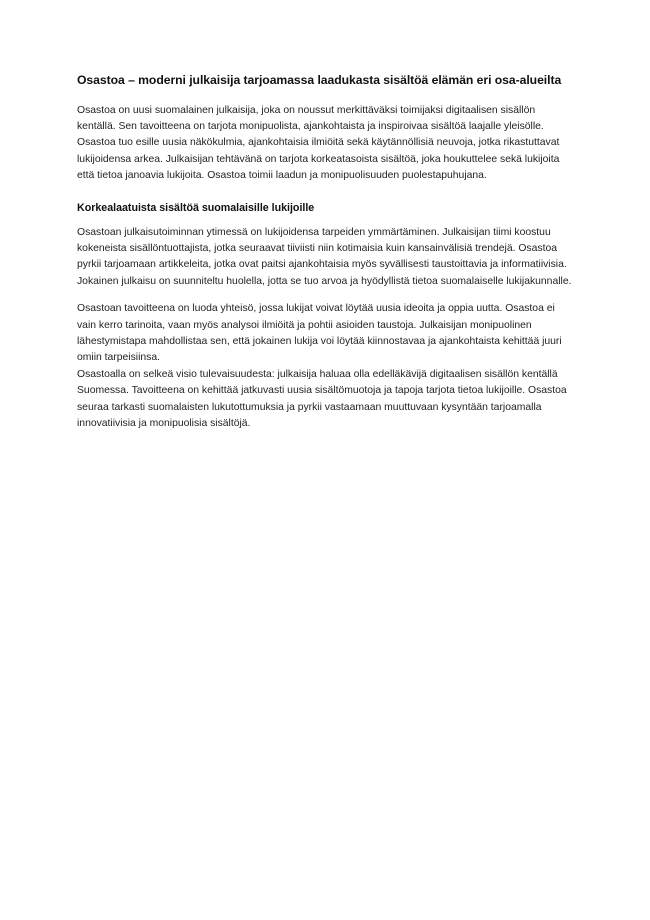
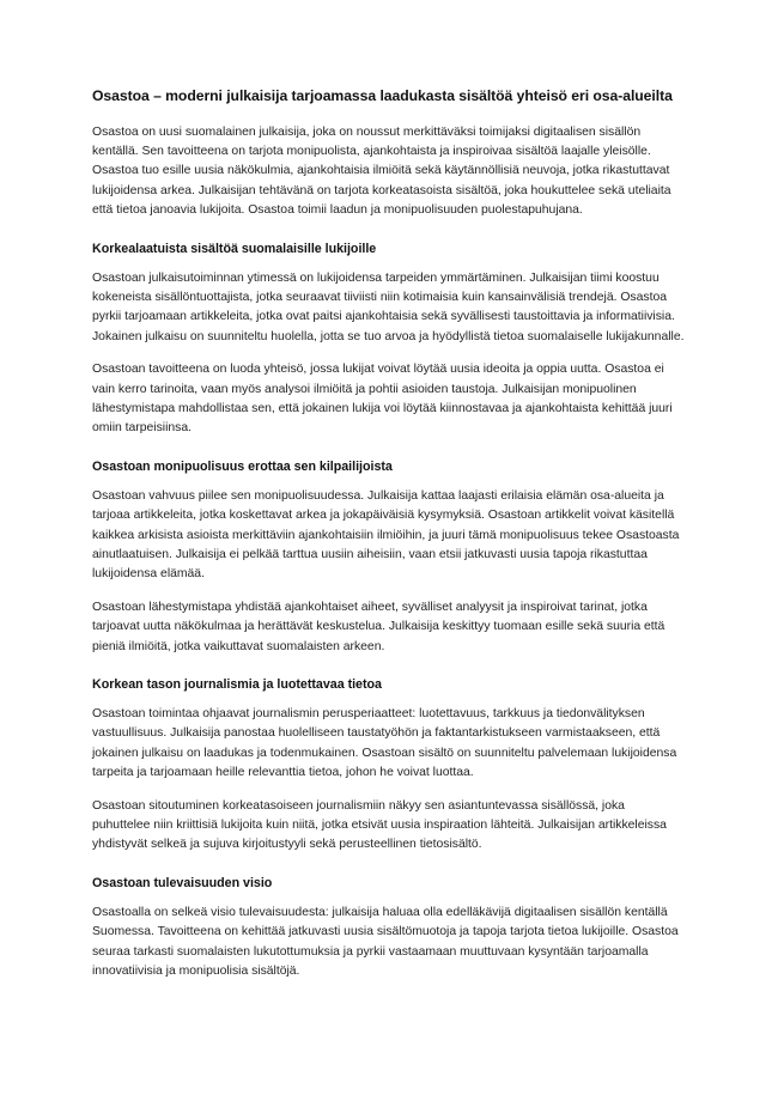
- Osastoa – moderni julkaisija tarjoamassa laadukasta sisältöä elämän eri osa-alueilta
+ Osastoa – moderni julkaisija tarjoamassa laadukasta sisältöä yhteisö eri osa-alueilta
- Osastoa on uusi suomalainen julkaisija, joka on noussut merkittäväksi toimijaksi digitaalisen sisällön kentällä. Sen tavoitteena on tarjota monipuolista, ajankohtaista ja inspiroivaa sisältöä laajalle yleisölle. Osastoa tuo esille uusia näkökulmia, ajankohtaisia ilmiöitä sekä käytännöllisiä neuvoja, jotka rikastuttavat lukijoidensa arkea. Julkaisijan tehtävänä on tarjota korkeatasoista sisältöä, joka houkuttelee sekä lukijoita että tietoa janoavia lukijoita. Osastoa toimii laadun ja monipuolisuuden puolestapuhujana.
+ Osastoa on uusi suomalainen julkaisija, joka on noussut merkittäväksi toimijaksi digitaalisen sisällön kentällä. Sen tavoitteena on tarjota monipuolista, ajankohtaista ja inspiroivaa sisältöä laajalle yleisölle. Osastoa tuo esille uusia näkökulmia, ajankohtaisia ilmiöitä sekä käytännöllisiä neuvoja, jotka rikastuttavat lukijoidensa arkea. Julkaisijan tehtävänä on tarjota korkeatasoista sisältöä, joka houkuttelee sekä uteliaita että tietoa janoavia lukijoita. Osastoa toimii laadun ja monipuolisuuden puolestapuhujana.
  Korkealaatuista sisältöä suomalaisille lukijoille
- Osastoan julkaisutoiminnan ytimessä on lukijoidensa tarpeiden ymmärtäminen. Julkaisijan tiimi koostuu kokeneista sisällöntuottajista, jotka seuraavat tiiviisti niin kotimaisia kuin kansainvälisiä trendejä. Osastoa pyrkii tarjoamaan artikkeleita, jotka ovat paitsi ajankohtaisia myös syvällisesti taustoittavia ja informatiivisia. Jokainen julkaisu on suunniteltu huolella, jotta se tuo arvoa ja hyödyllistä tietoa suomalaiselle lukijakunnalle.
+ Osastoan julkaisutoiminnan ytimessä on lukijoidensa tarpeiden ymmärtäminen. Julkaisijan tiimi koostuu kokeneista sisällöntuottajista, jotka seuraavat tiiviisti niin kotimaisia kuin kansainvälisiä trendejä. Osastoa pyrkii tarjoamaan artikkeleita, jotka ovat paitsi ajankohtaisia sekä syvällisesti taustoittavia ja informatiivisia. Jokainen julkaisu on suunniteltu huolella, jotta se tuo arvoa ja hyödyllistä tietoa suomalaiselle lukijakunnalle.
  Osastoan tavoitteena on luoda yhteisö, jossa lukijat voivat löytää uusia ideoita ja oppia uutta. Osastoa ei vain kerro tarinoita, vaan myös analysoi ilmiöitä ja pohtii asioiden taustoja. Julkaisijan monipuolinen lähestymistapa mahdollistaa sen, että jokainen lukija voi löytää kiinnostavaa ja ajankohtaista kehittää juuri omiin tarpeisiinsa.
+ Osastoan monipuolisuus erottaa sen kilpailijoista
+ Osastoan vahvuus piilee sen monipuolisuudessa. Julkaisija kattaa laajasti erilaisia elämän osa-alueita ja tarjoaa artikkeleita, jotka koskettavat arkea ja jokapäiväisiä kysymyksiä. Osastoan artikkelit voivat käsitellä kaikkea arkisista asioista merkittäviin ajankohtaisiin ilmiöihin, ja juuri tämä monipuolisuus tekee Osastoasta ainutlaatuisen. Julkaisija ei pelkää tarttua uusiin aiheisiin, vaan etsii jatkuvasti uusia tapoja rikastuttaa lukijoidensa elämää.
+ Osastoan lähestymistapa yhdistää ajankohtaiset aiheet, syvälliset analyysit ja inspiroivat tarinat, jotka tarjoavat uutta näkökulmaa ja herättävät keskustelua. Julkaisija keskittyy tuomaan esille sekä suuria että pieniä ilmiöitä, jotka vaikuttavat suomalaisten arkeen.
+ Korkean tason journalismia ja luotettavaa tietoa
+ Osastoan toimintaa ohjaavat journalismin perusperiaatteet: luotettavuus, tarkkuus ja tiedonvälityksen vastuullisuus. Julkaisija panostaa huolelliseen taustatyöhön ja faktantarkistukseen varmistaakseen, että jokainen julkaisu on laadukas ja todenmukainen. Osastoan sisältö on suunniteltu palvelemaan lukijoidensa tarpeita ja tarjoamaan heille relevanttia tietoa, johon he voivat luottaa.
+ Osastoan sitoutuminen korkeatasoiseen journalismiin näkyy sen asiantuntevassa sisällössä, joka puhuttelee niin kriittisiä lukijoita kuin niitä, jotka etsivät uusia inspiraation lähteitä. Julkaisijan artikkeleissa yhdistyvät selkeä ja sujuva kirjoitustyyli sekä perusteellinen tietosisältö.
+ Osastoan tulevaisuuden visio
  Osastoalla on selkeä visio tulevaisuudesta: julkaisija haluaa olla edelläkävijä digitaalisen sisällön kentällä Suomessa. Tavoitteena on kehittää jatkuvasti uusia sisältömuotoja ja tapoja tarjota tietoa lukijoille. Osastoa seuraa tarkasti suomalaisten lukutottumuksia ja pyrkii vastaamaan muuttuvaan kysyntään tarjoamalla innovatiivisia ja monipuolisia sisältöjä.
